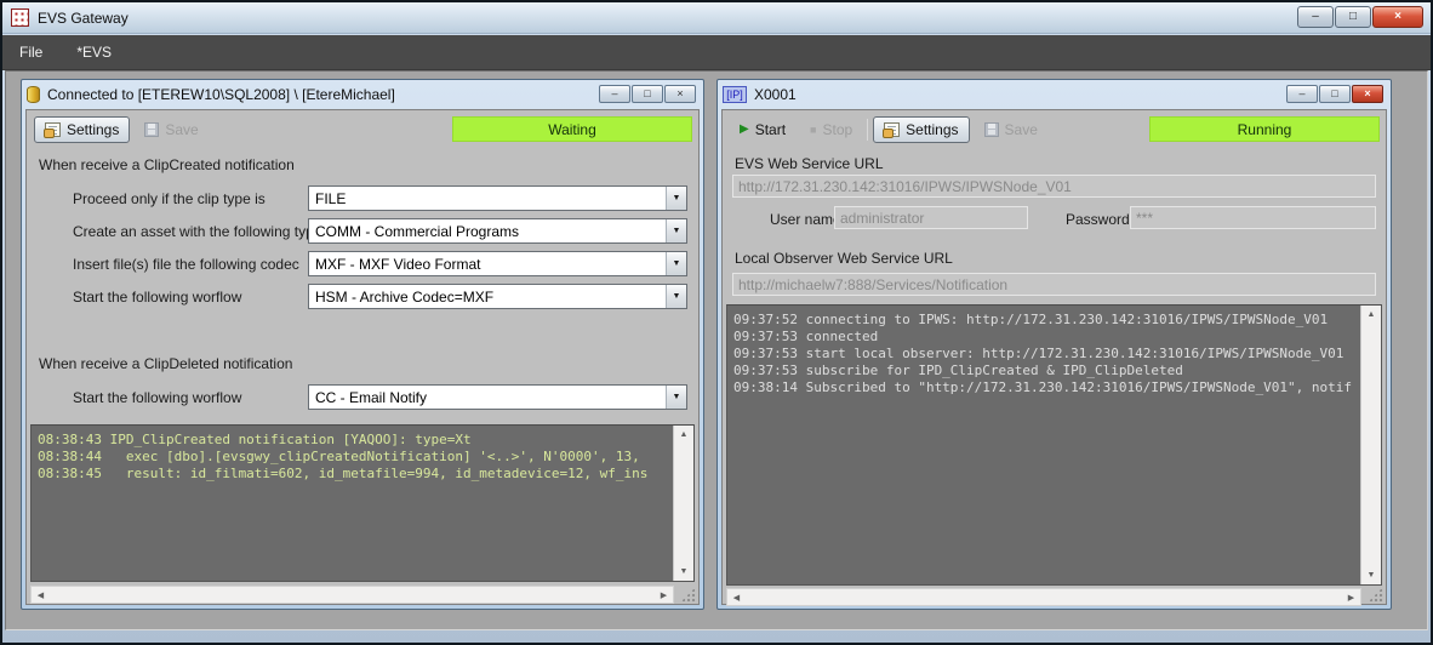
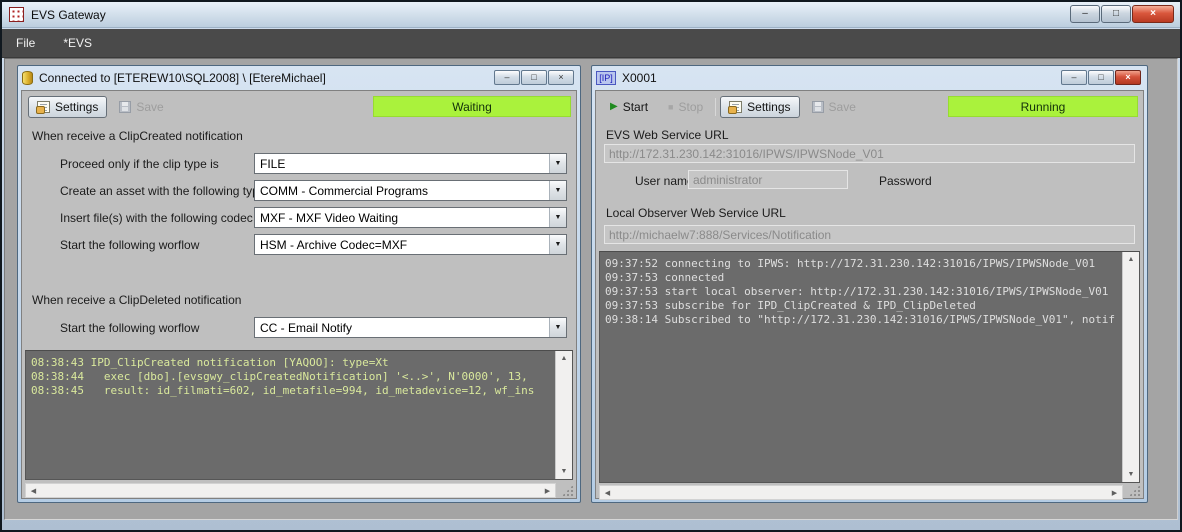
  EVS Gateway
  –
  □
  ×
  File
  *EVS
  Connected to [ETEREW10\SQL2008] \ [EtereMichael]
  –
  □
  ×
  Settings
  Save
  Waiting
  When receive a ClipCreated notification
  Proceed only if the clip type is
  FILE
  Create an asset with the following ty
  COMM - Commercial Programs
- Insert file(s) file the following codec
+ Insert file(s) with the following codec
- MXF - MXF Video Format
+ MXF - MXF Video Waiting
  Start the following worflow
  HSM - Archive Codec=MXF
  When receive a ClipDeleted notification
  Start the following worflow
  CC - Email Notify
  08:38:43 IPD_ClipCreated notification [YAQOO]: type=Xt
  08:38:44 exec [dbo].[evsgwy_clipCreatedNotification] '<..>', N'0000', 13,
  08:38:45 result: id_filmati=602, id_metafile=994, id_metadevice=12, wf_ins
  [IP]
  X0001
  –
  □
  ×
  ▶
  Start
  ■
  Stop
  Settings
  Save
  Running
  EVS Web Service URL
  http://172.31.230.142:31016/IPWS/IPWSNode_V01
  User nam
  administrator
  Password
- ***
  Local Observer Web Service URL
  http://michaelw7:888/Services/Notification
  09:37:52 connecting to IPWS: http://172.31.230.142:31016/IPWS/IPWSNode_V01
  09:37:53 connected
  09:37:53 start local observer: http://172.31.230.142:31016/IPWS/IPWSNode_V01
  09:37:53 subscribe for IPD_ClipCreated & IPD_ClipDeleted
  09:38:14 Subscribed to "http://172.31.230.142:31016/IPWS/IPWSNode_V01", notif
